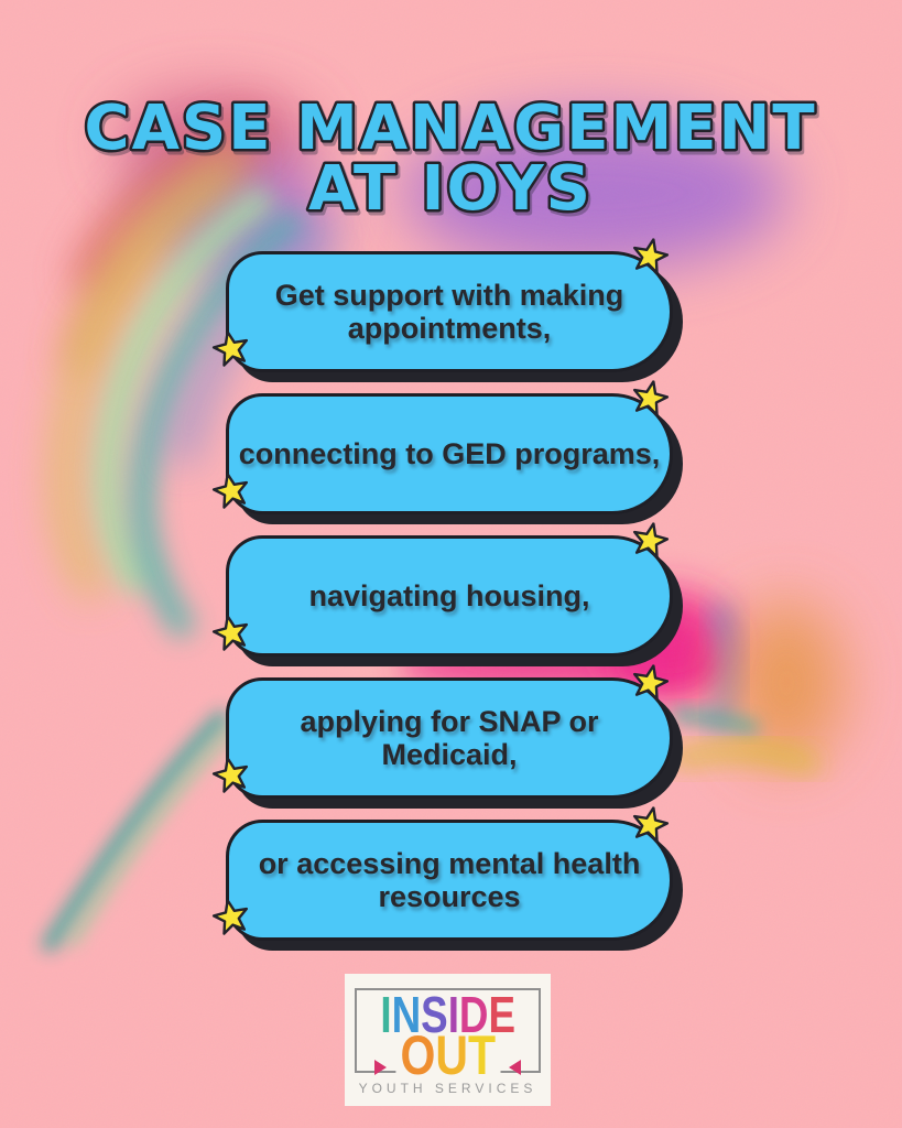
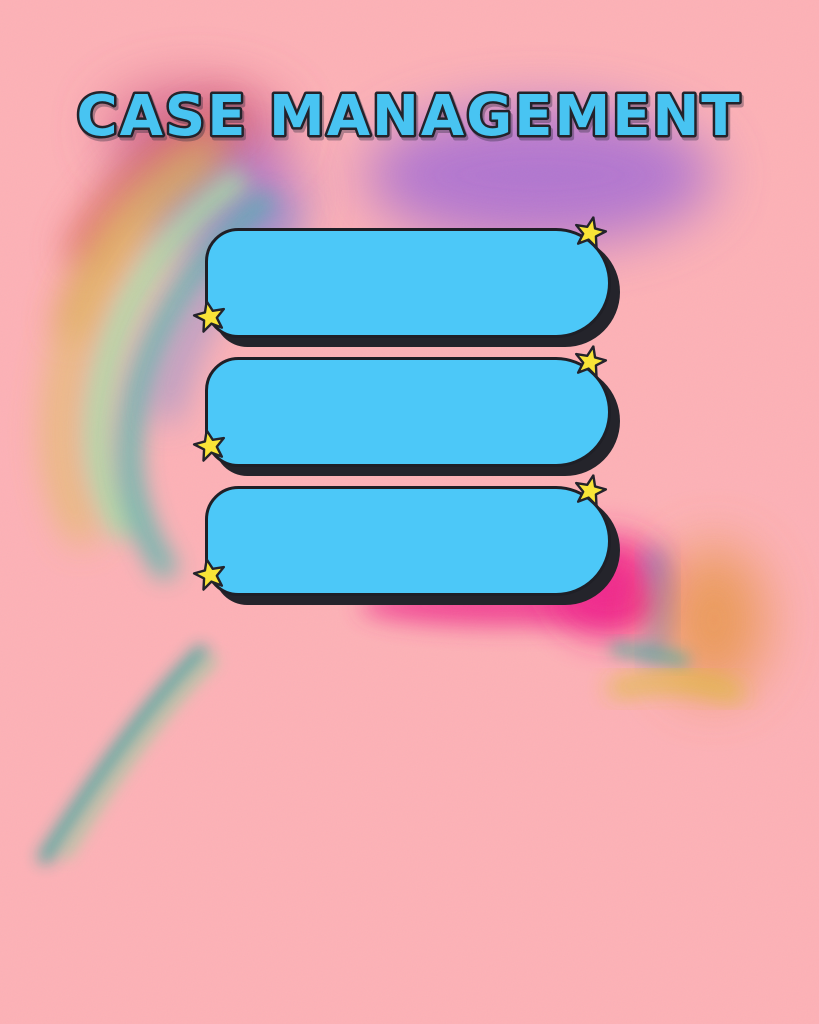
  CASE MANAGEMENT
- AT IOYS
- Get support with making
- appointments,
- connecting to GED programs,
- navigating housing,
- applying for SNAP or
- Medicaid,
- or accessing mental health
- resources
- INSIDE
- OUT
- YOUTH SERVICES
